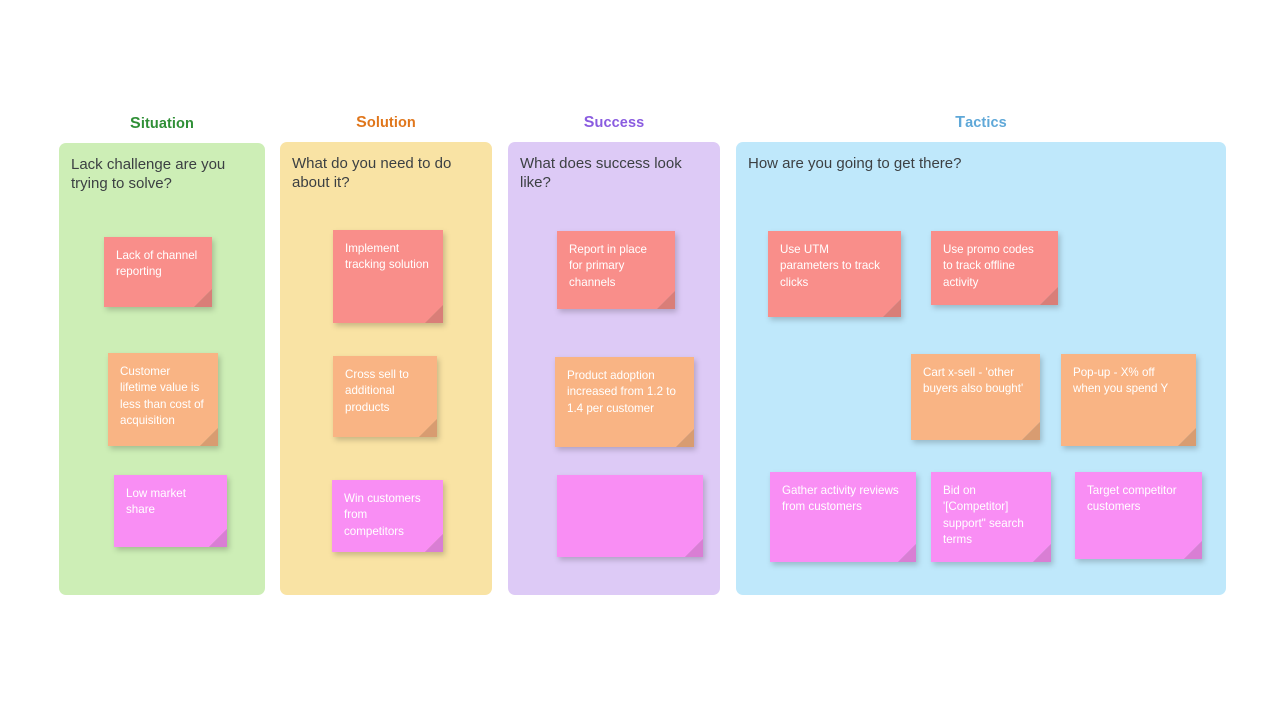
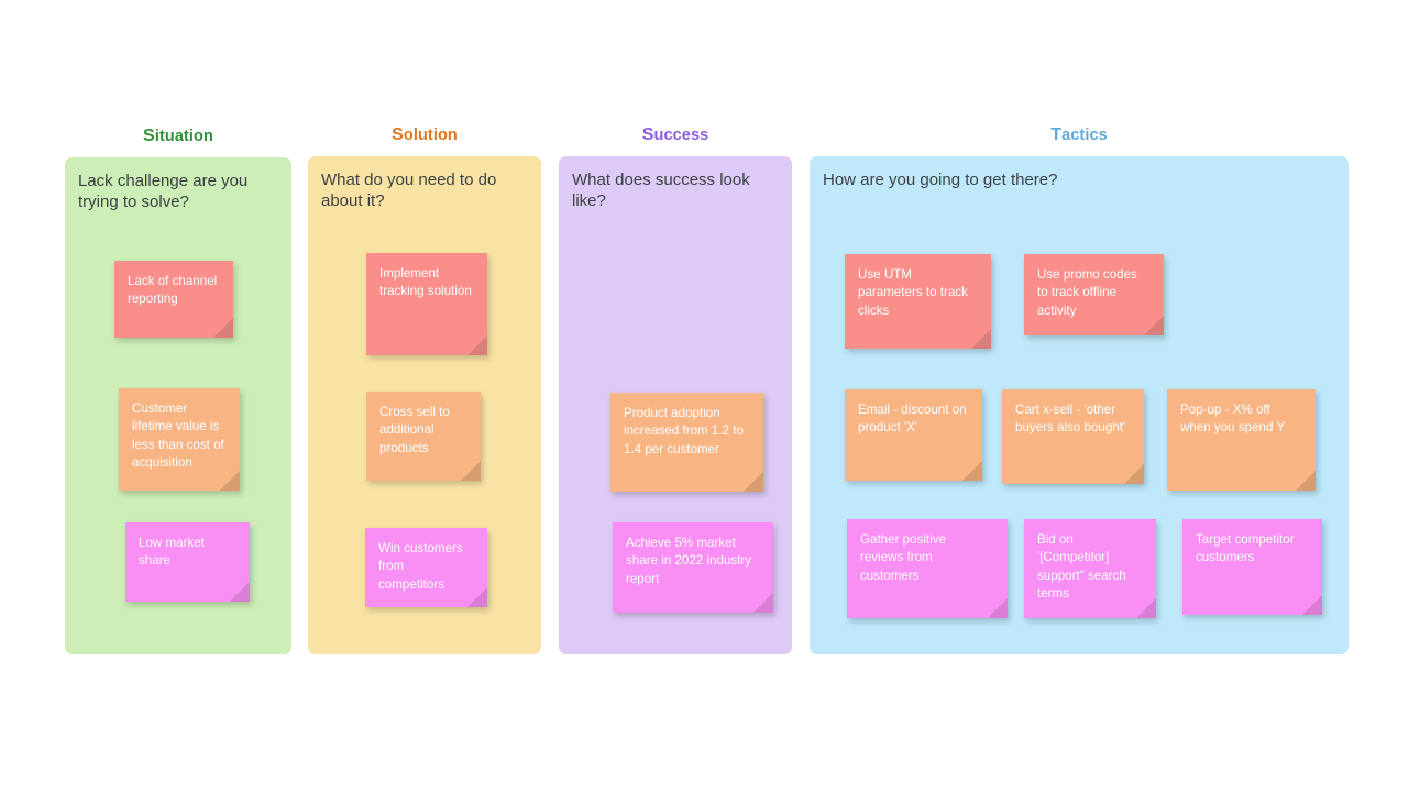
  Situation
  Lack challenge are you trying to solve?
  Lack of channel reporting
  Customer lifetime value is less than cost of acquisition
  Low market share
  Solution
  What do you need to do about it?
  Implement tracking solution
  Cross sell to additional products
  Win customers from competitors
  Success
  What does success look like?
- Report in place for primary channels
  Product adoption increased from 1.2 to 1.4 per customer
+ Achieve 5% market share in 2022 industry report
  Tactics
  How are you going to get there?
  Use UTM parameters to track clicks
  Use promo codes to track offline activity
+ Email - discount on product 'X'
  Cart x-sell - 'other buyers also bought'
  Pop-up - X% off when you spend Y
- Gather activity reviews from customers
+ Gather positive reviews from customers
  Bid on '[Competitor] support" search terms
  Target competitor customers
